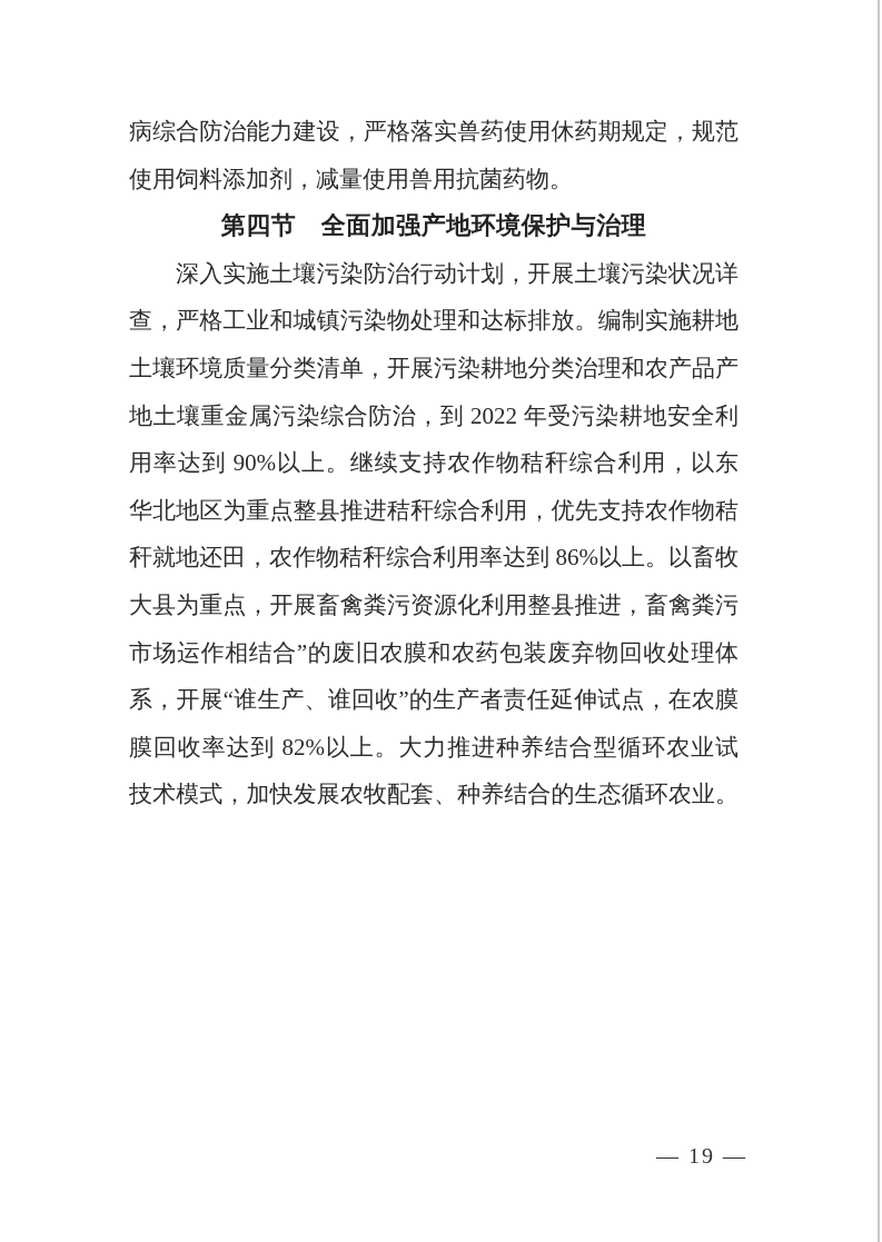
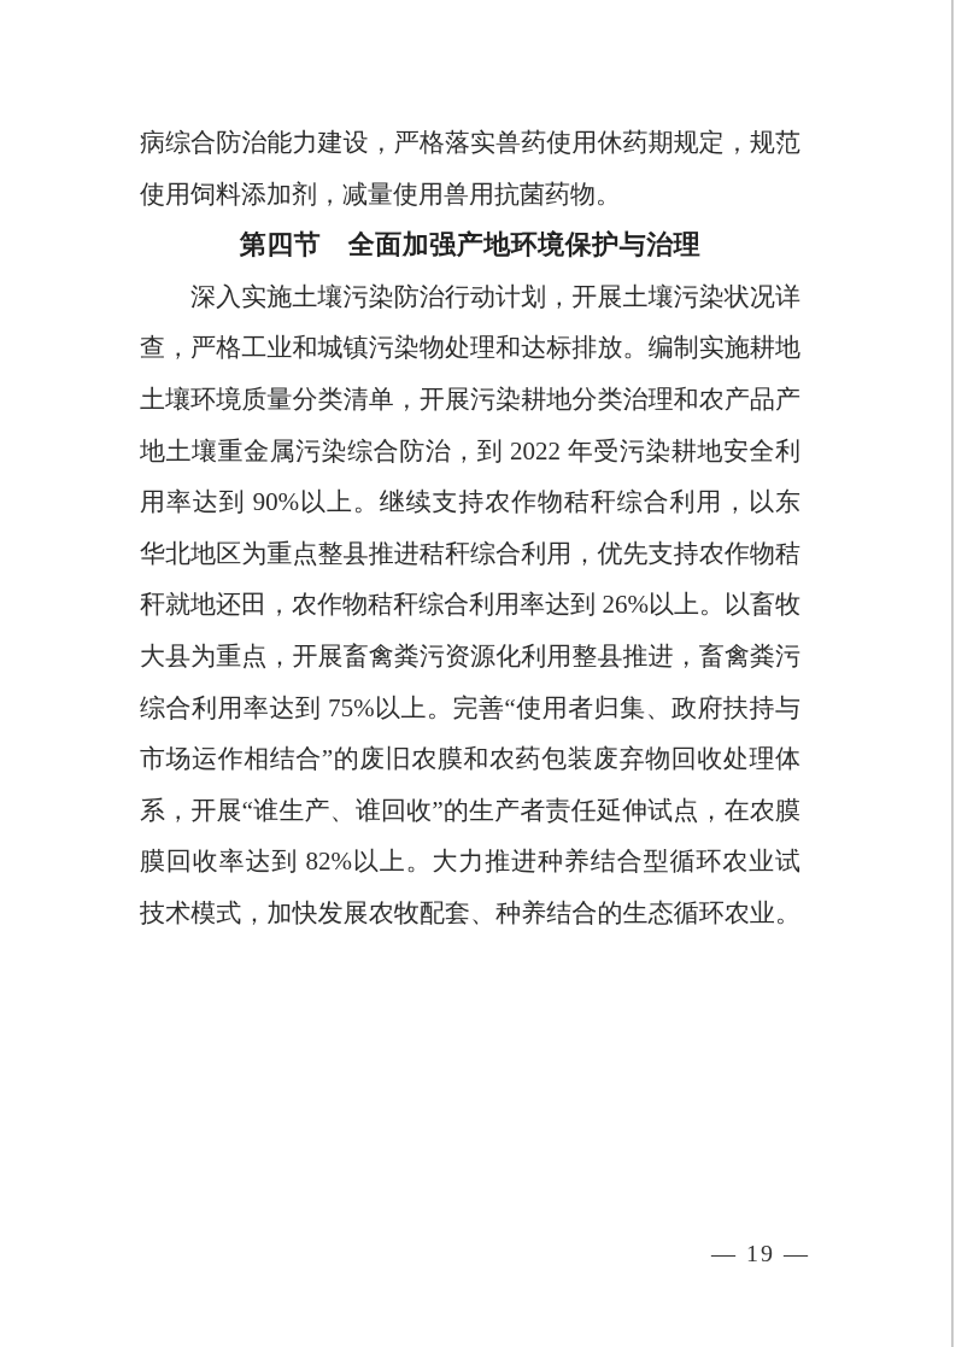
  病综合防治能力建设，严格落实兽药使用休药期规定，规范
  使用饲料添加剂，减量使用兽用抗菌药物。
  第四节 全面加强产地环境保护与治理
  深入实施土壤污染防治行动计划，开展土壤污染状况详
  查，严格工业和城镇污染物处理和达标排放。编制实施耕地
  土壤环境质量分类清单，开展污染耕地分类治理和农产品产
  地土壤重金属污染综合防治，到 2022 年受污染耕地安全利
  用率达到 90%以上。继续支持农作物秸秆综合利用，以东
  华北地区为重点整县推进秸秆综合利用，优先支持农作物秸
- 秆就地还田，农作物秸秆综合利用率达到 86%以上。以畜牧
+ 秆就地还田，农作物秸秆综合利用率达到 26%以上。以畜牧
  大县为重点，开展畜禽粪污资源化利用整县推进，畜禽粪污
+ 综合利用率达到 75%以上。完善“使用者归集、政府扶持与
  市场运作相结合”的废旧农膜和农药包装废弃物回收处理体
  系，开展“谁生产、谁回收”的生产者责任延伸试点，在农膜
  膜回收率达到 82%以上。大力推进种养结合型循环农业试
  技术模式，加快发展农牧配套、种养结合的生态循环农业。
  — 19 —
